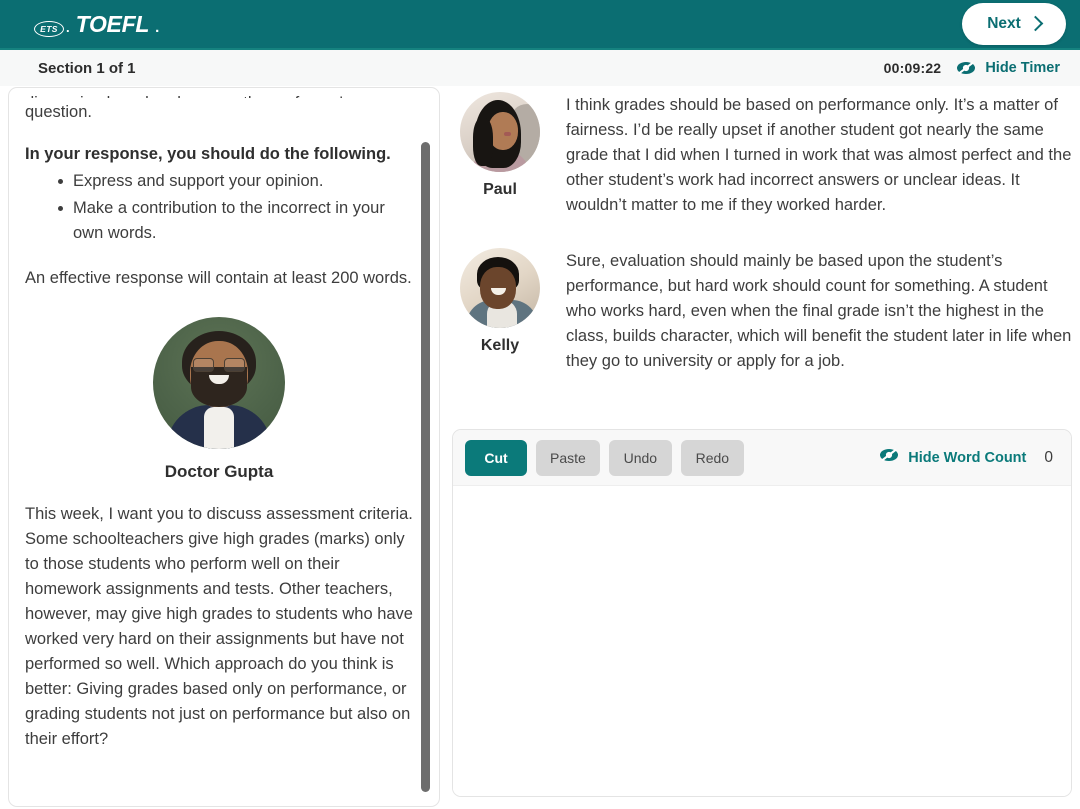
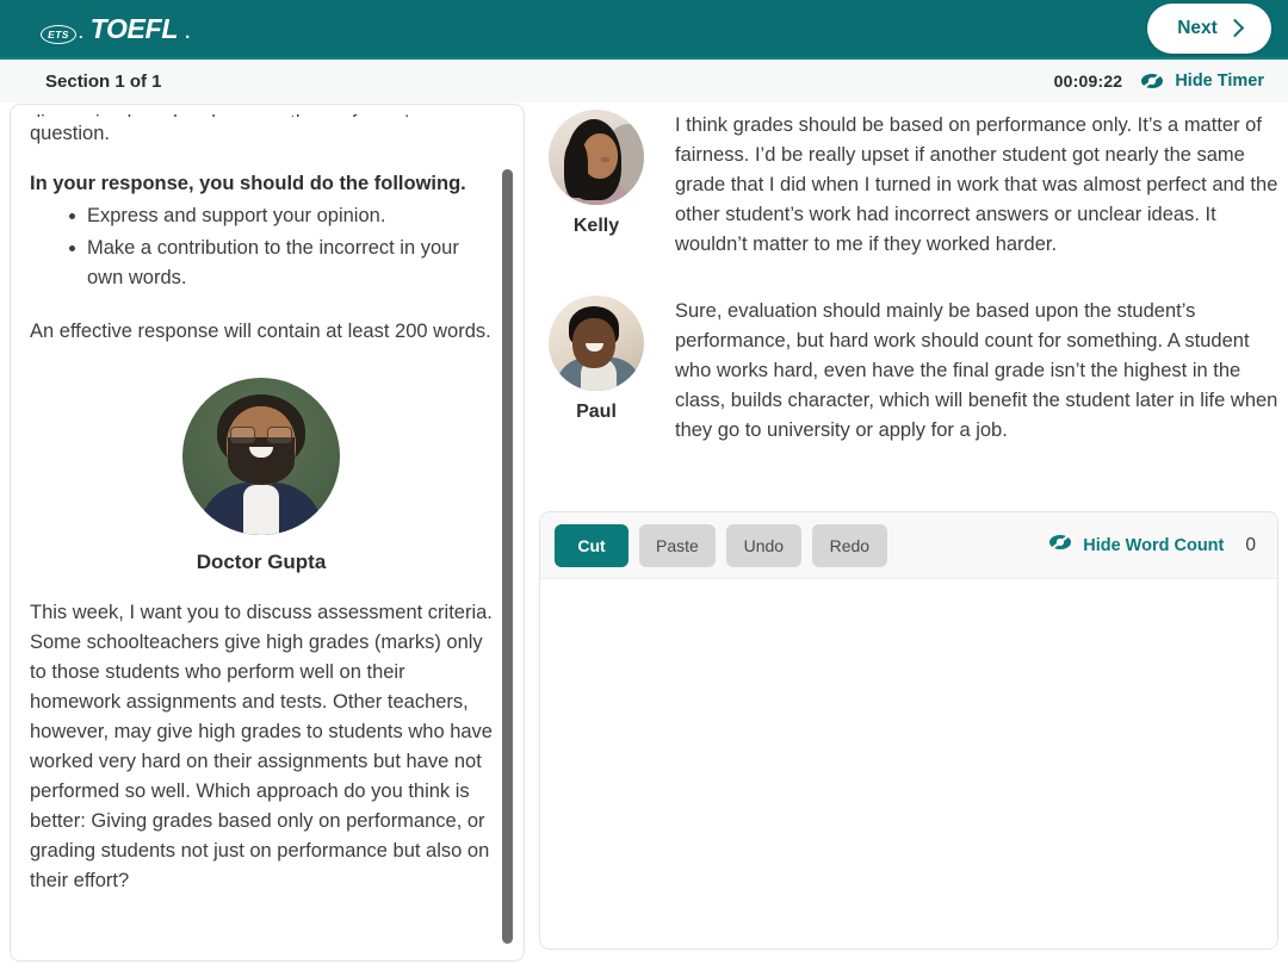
  ETS
  .
  TOEFL
  .
  Next
  Section 1 of 1
  00:09:22
  Hide Timer
  question.
  In your response, you should do the following.
  Express and support your opinion.
  Make a contribution to the incorrect in your own words.
  An effective response will contain at least 200 words.
  Doctor Gupta
  This week, I want you to discuss assessment criteria. Some schoolteachers give high grades (marks) only to those students who perform well on their homework assignments and tests. Other teachers, however, may give high grades to students who have worked very hard on their assignments but have not performed so well. Which approach do you think is better: Giving grades based only on performance, or grading students not just on performance but also on their effort?
- Paul
+ Kelly
  I think grades should be based on performance only. It’s a matter of fairness. I’d be really upset if another student got nearly the same grade that I did when I turned in work that was almost perfect and the other student’s work had incorrect answers or unclear ideas. It wouldn’t matter to me if they worked harder.
- Kelly
+ Paul
- Sure, evaluation should mainly be based upon the student’s performance, but hard work should count for something. A student who works hard, even when the final grade isn’t the highest in the class, builds character, which will benefit the student later in life when they go to university or apply for a job.
+ Sure, evaluation should mainly be based upon the student’s performance, but hard work should count for something. A student who works hard, even have the final grade isn’t the highest in the class, builds character, which will benefit the student later in life when they go to university or apply for a job.
  Cut
  Paste
  Undo
  Redo
  Hide Word Count
  0
